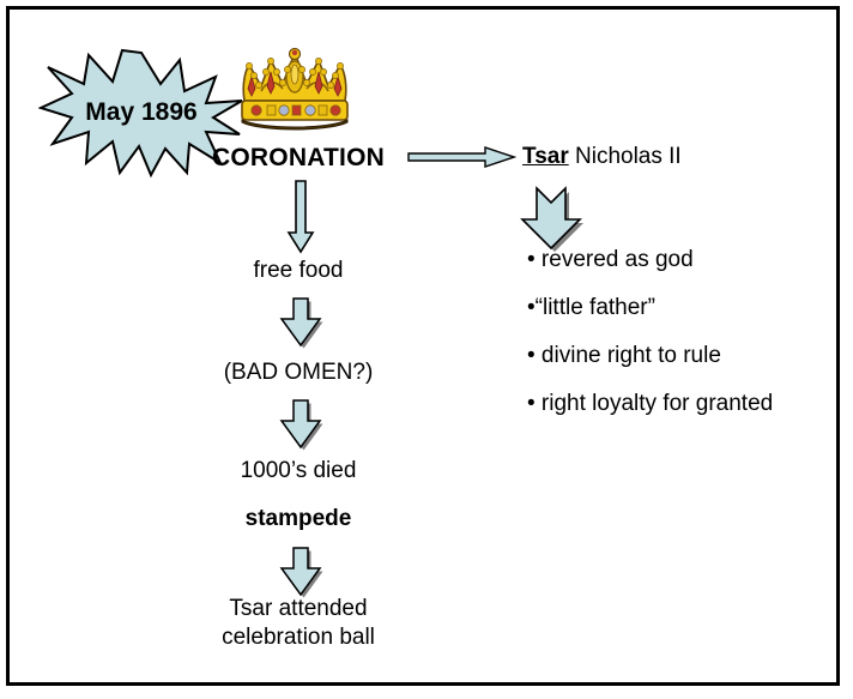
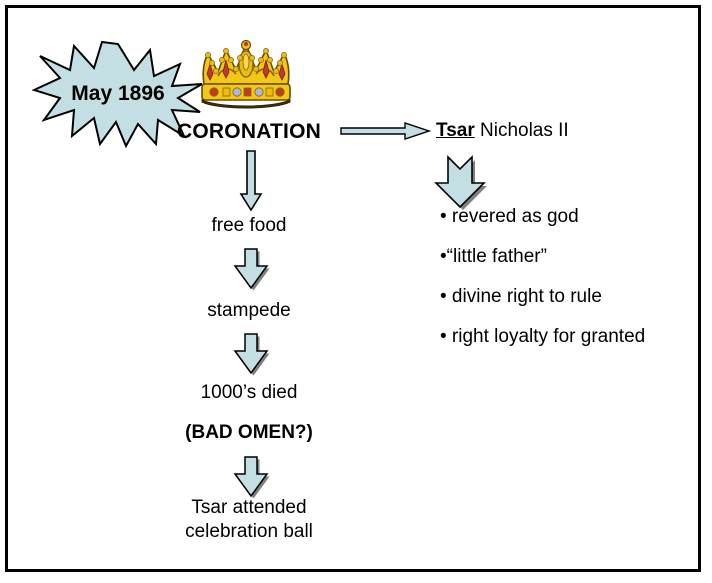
  May 1896
  CORONATION
  Tsar Nicholas II
  • revered as god
  •“little father”
  • divine right to rule
  • right loyalty for granted
  free food
- (BAD OMEN?)
+ stampede
  1000’s died
- stampede
+ (BAD OMEN?)
  Tsar attended
  celebration ball
